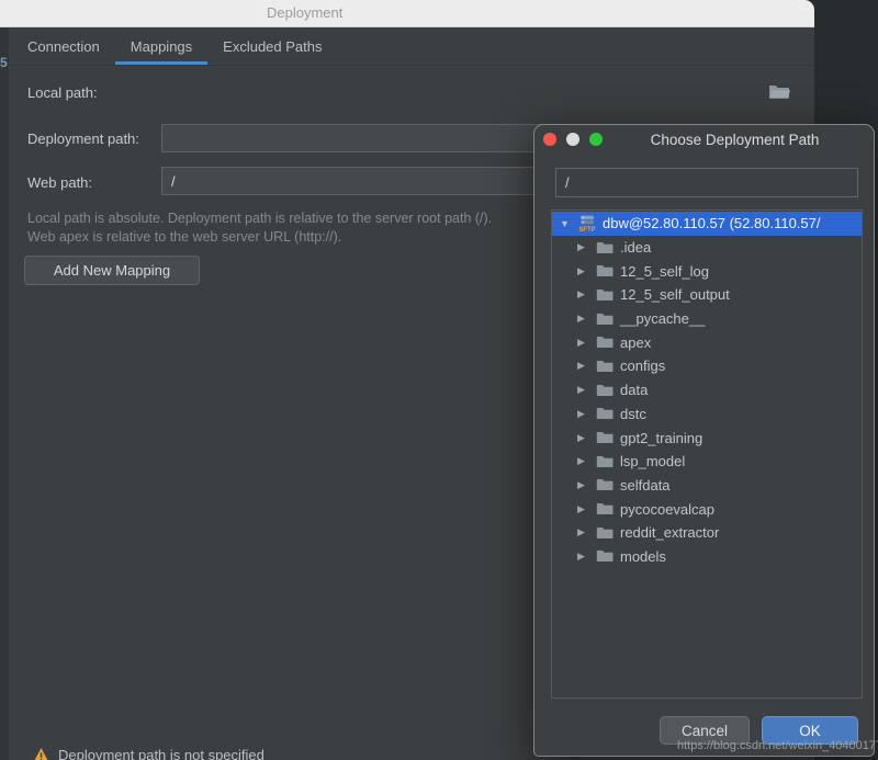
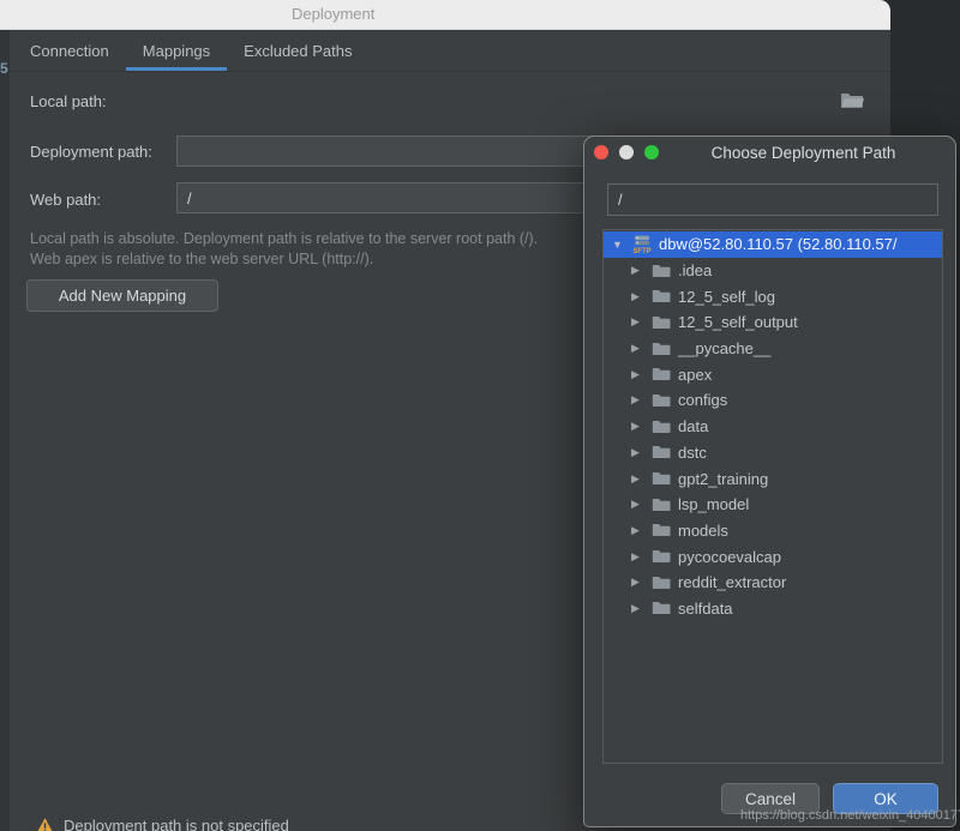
  Deployment
  Connection
  Mappings
  Excluded Paths
  Local path:
  Deployment path:
  Web path:
  /
  Local path is absolute. Deployment path is relative to the server root path (/).
  Web apex is relative to the web server URL (http://).
  Add New Mapping
  Deployment path is not specified
  5
  Choose Deployment Path
  /
  ▼
  dbw@52.80.110.57 (52.80.110.57/
  ▶
  .idea
  ▶
  12_5_self_log
  ▶
  12_5_self_output
  ▶
  __pycache__
  ▶
  apex
  ▶
  configs
  ▶
  data
  ▶
  dstc
  ▶
  gpt2_training
  ▶
  lsp_model
  ▶
- selfdata
+ models
  ▶
  pycocoevalcap
  ▶
  reddit_extractor
  ▶
- models
+ selfdata
  Cancel
  OK
  https://blog.csdn.net/weixin_4040017
